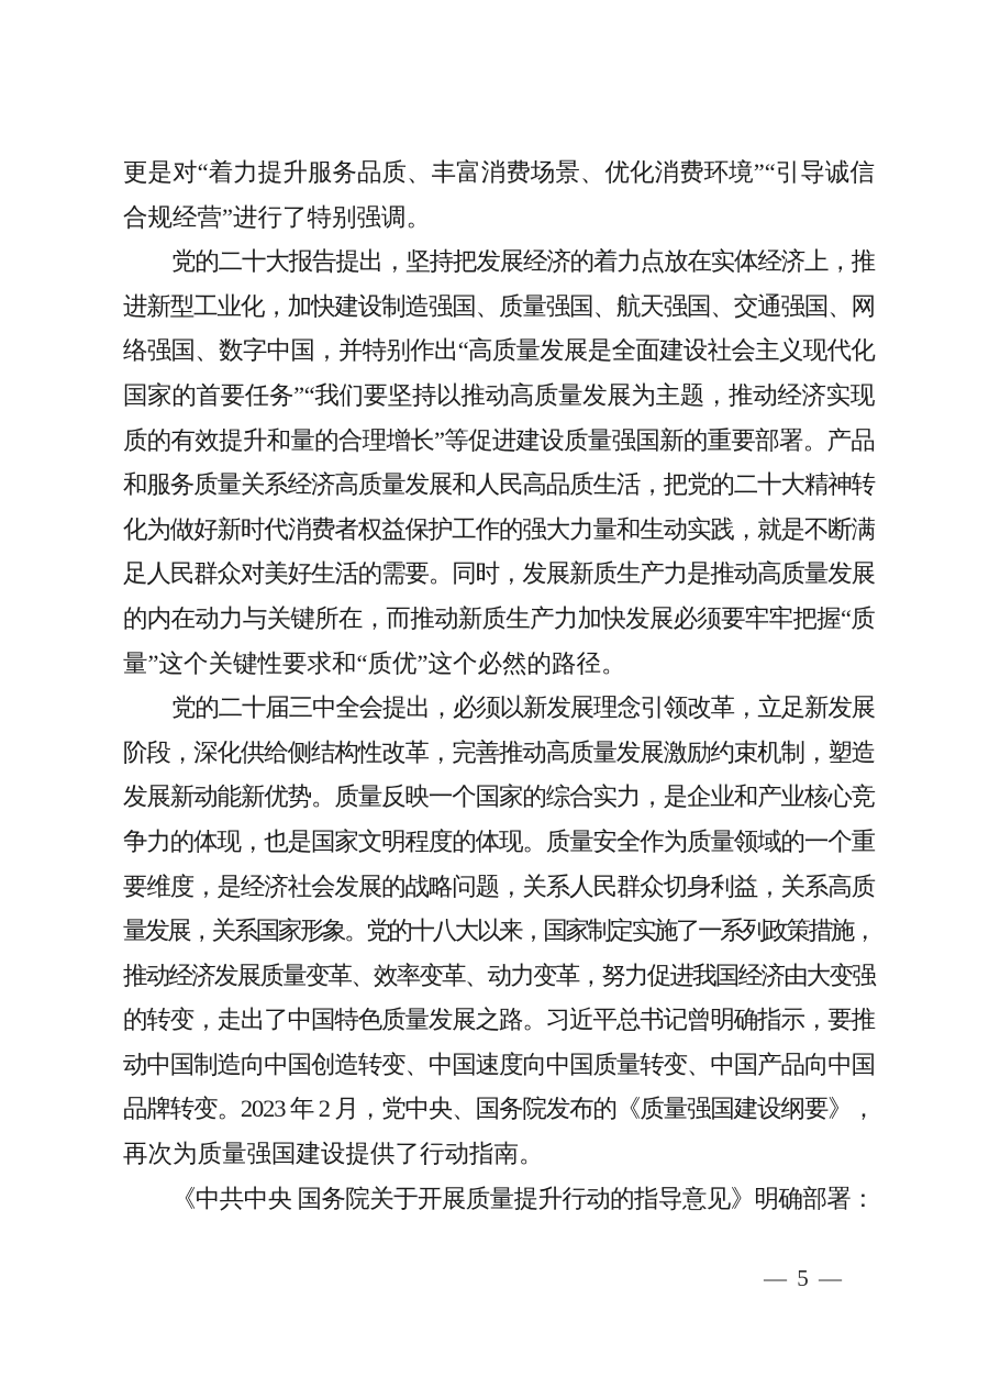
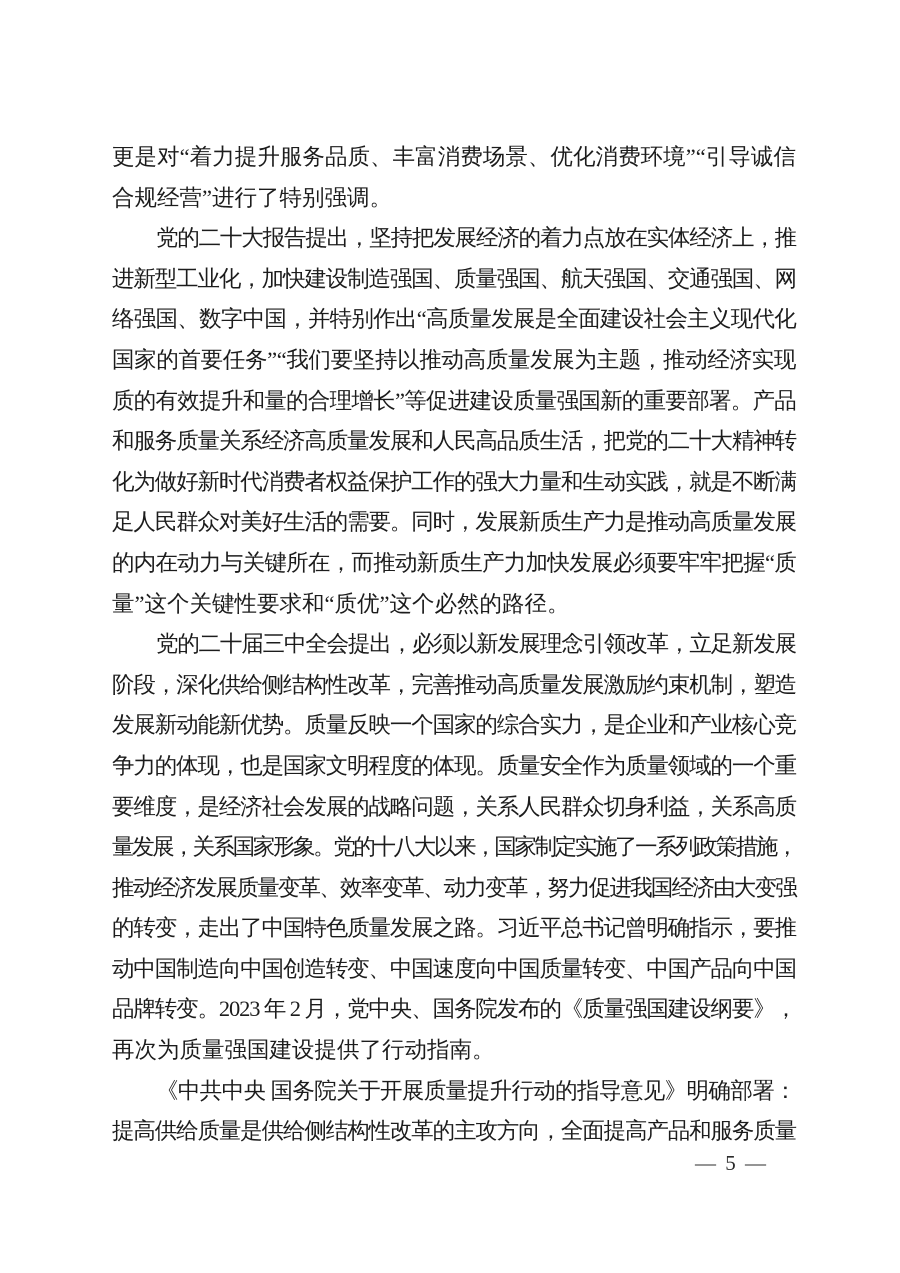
  更是对“着力提升服务品质、丰富消费场景、优化消费环境”“引导诚信
  合规经营”进行了特别强调。
  党的二十大报告提出，坚持把发展经济的着力点放在实体经济上，推
  进新型工业化，加快建设制造强国、质量强国、航天强国、交通强国、网
  络强国、数字中国，并特别作出“高质量发展是全面建设社会主义现代化
  国家的首要任务”“我们要坚持以推动高质量发展为主题，推动经济实现
  质的有效提升和量的合理增长”等促进建设质量强国新的重要部署。产品
  和服务质量关系经济高质量发展和人民高品质生活，把党的二十大精神转
  化为做好新时代消费者权益保护工作的强大力量和生动实践，就是不断满
  足人民群众对美好生活的需要。同时，发展新质生产力是推动高质量发展
  的内在动力与关键所在，而推动新质生产力加快发展必须要牢牢把握“质
  量”这个关键性要求和“质优”这个必然的路径。
  党的二十届三中全会提出，必须以新发展理念引领改革，立足新发展
  阶段，深化供给侧结构性改革，完善推动高质量发展激励约束机制，塑造
  发展新动能新优势。质量反映一个国家的综合实力，是企业和产业核心竞
  争力的体现，也是国家文明程度的体现。质量安全作为质量领域的一个重
  要维度，是经济社会发展的战略问题，关系人民群众切身利益，关系高质
  量发展，关系国家形象。党的十八大以来，国家制定实施了一系列政策措施，
  推动经济发展质量变革、效率变革、动力变革，努力促进我国经济由大变强
  的转变，走出了中国特色质量发展之路。习近平总书记曾明确指示，要推
  动中国制造向中国创造转变、中国速度向中国质量转变、中国产品向中国
  品牌转变。2023 年 2 月，党中央、国务院发布的《质量强国建设纲要》，
  再次为质量强国建设提供了行动指南。
  《中共中央 国务院关于开展质量提升行动的指导意见》明确部署：
+ 提高供给质量是供给侧结构性改革的主攻方向，全面提高产品和服务质量
  — 5 —
